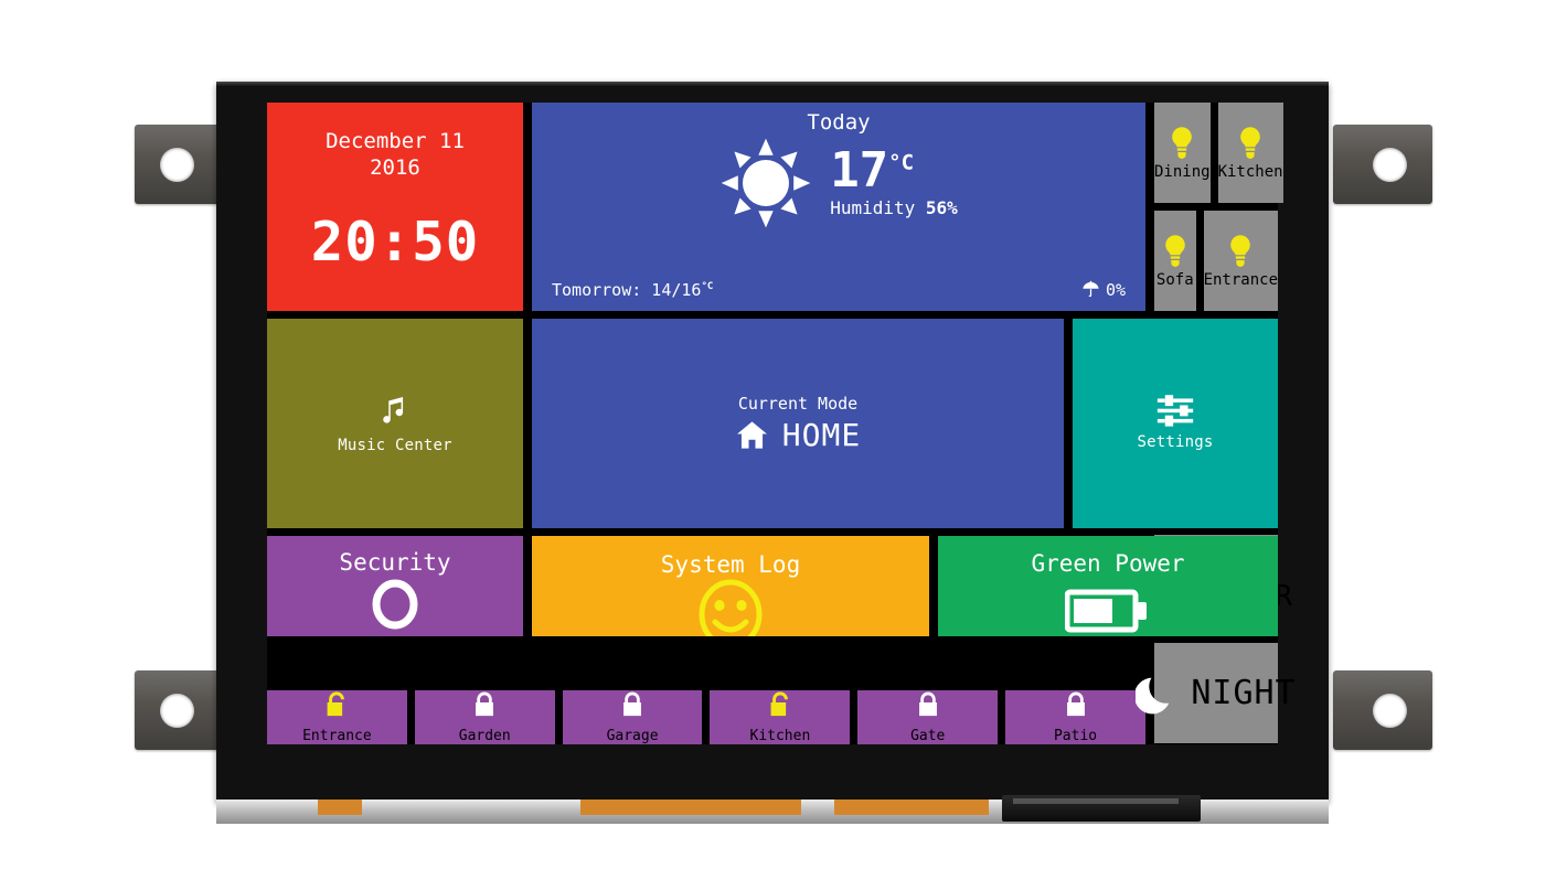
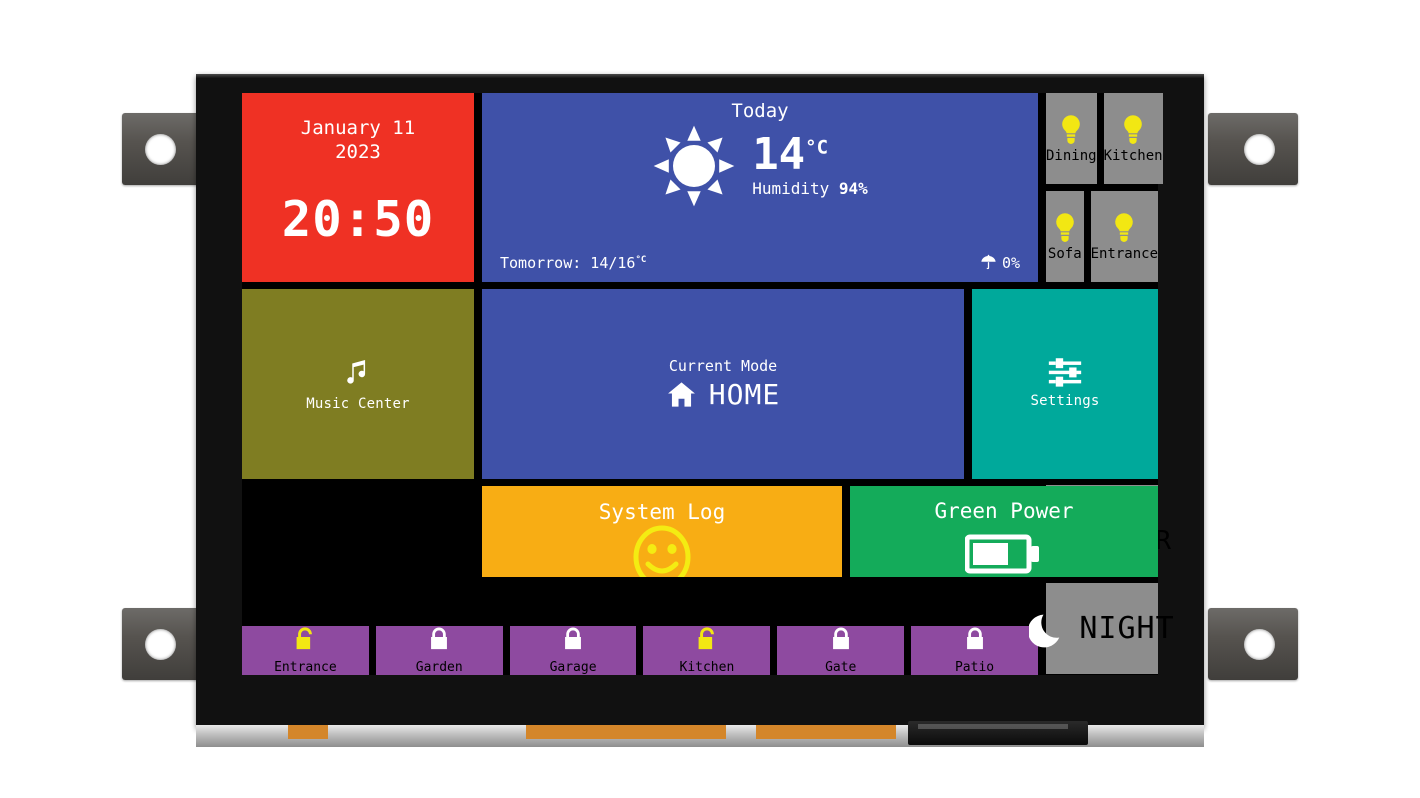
- December 11
+ January 11
- 2016
+ 2023
  20:50
  Today
- 17°C
+ 14°C
- Humidity 56%
+ Humidity 94%
  Tomorrow: 14/16°C
  0%
  Music Center
  Current Mode
  HOME
  Settings
- Security
  System Log
  Green Power
  Entrance
  Garden
  Garage
  Kitchen
  Gate
  Patio
  Dining
  Kitchen
  Sofa
  Entrance
  NIGHT
